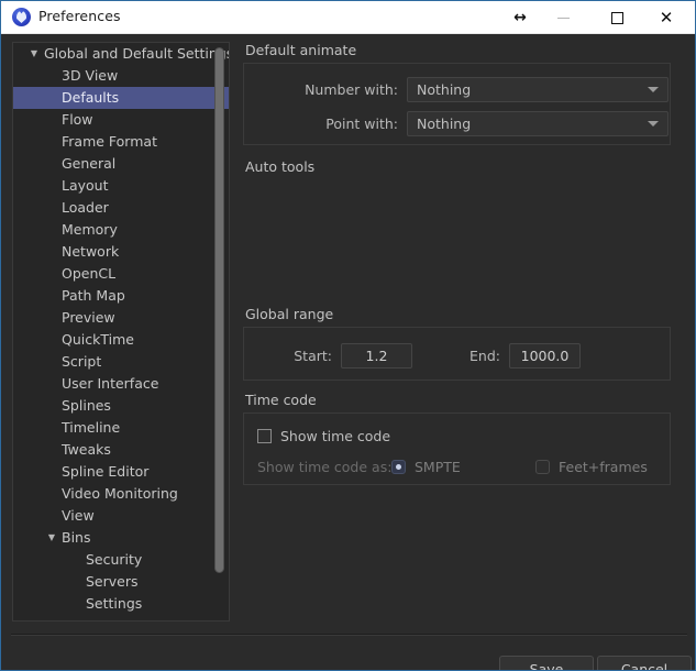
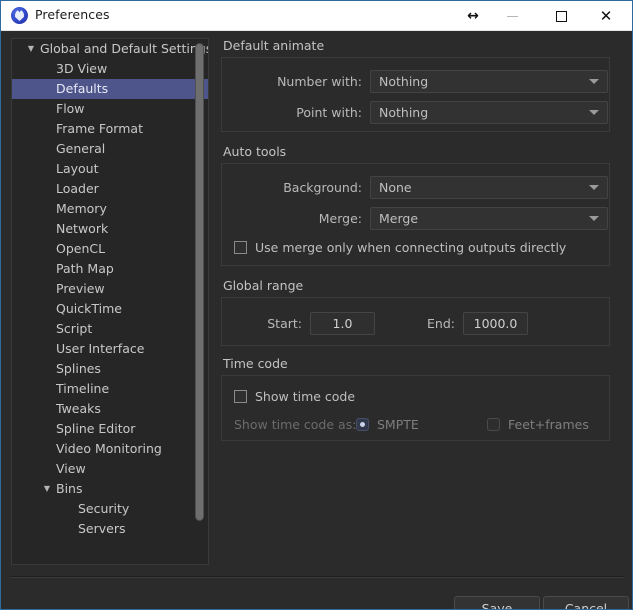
  Preferences
  ↔
  ✕
  ▼
  Global and Default Settin
  3D View
  Defaults
  Flow
  Frame Format
  General
  Layout
  Loader
  Memory
  Network
  OpenCL
  Path Map
  Preview
  QuickTime
  Script
  User Interface
  Splines
  Timeline
  Tweaks
  Spline Editor
  Video Monitoring
  View
  ▼
  Bins
  Security
  Servers
- Settings
  Default animate
  Number with:
  Nothing
  Point with:
  Nothing
  Auto tools
+ Background:
+ None
+ Merge:
+ Merge
+ Use merge only when connecting outputs directly
  Global range
  Start:
- 1.2
+ 1.0
  End:
  1000.0
  Time code
  Show time code
  Show time code as:
  SMPTE
  Feet+frames
  Save
  Cancel
